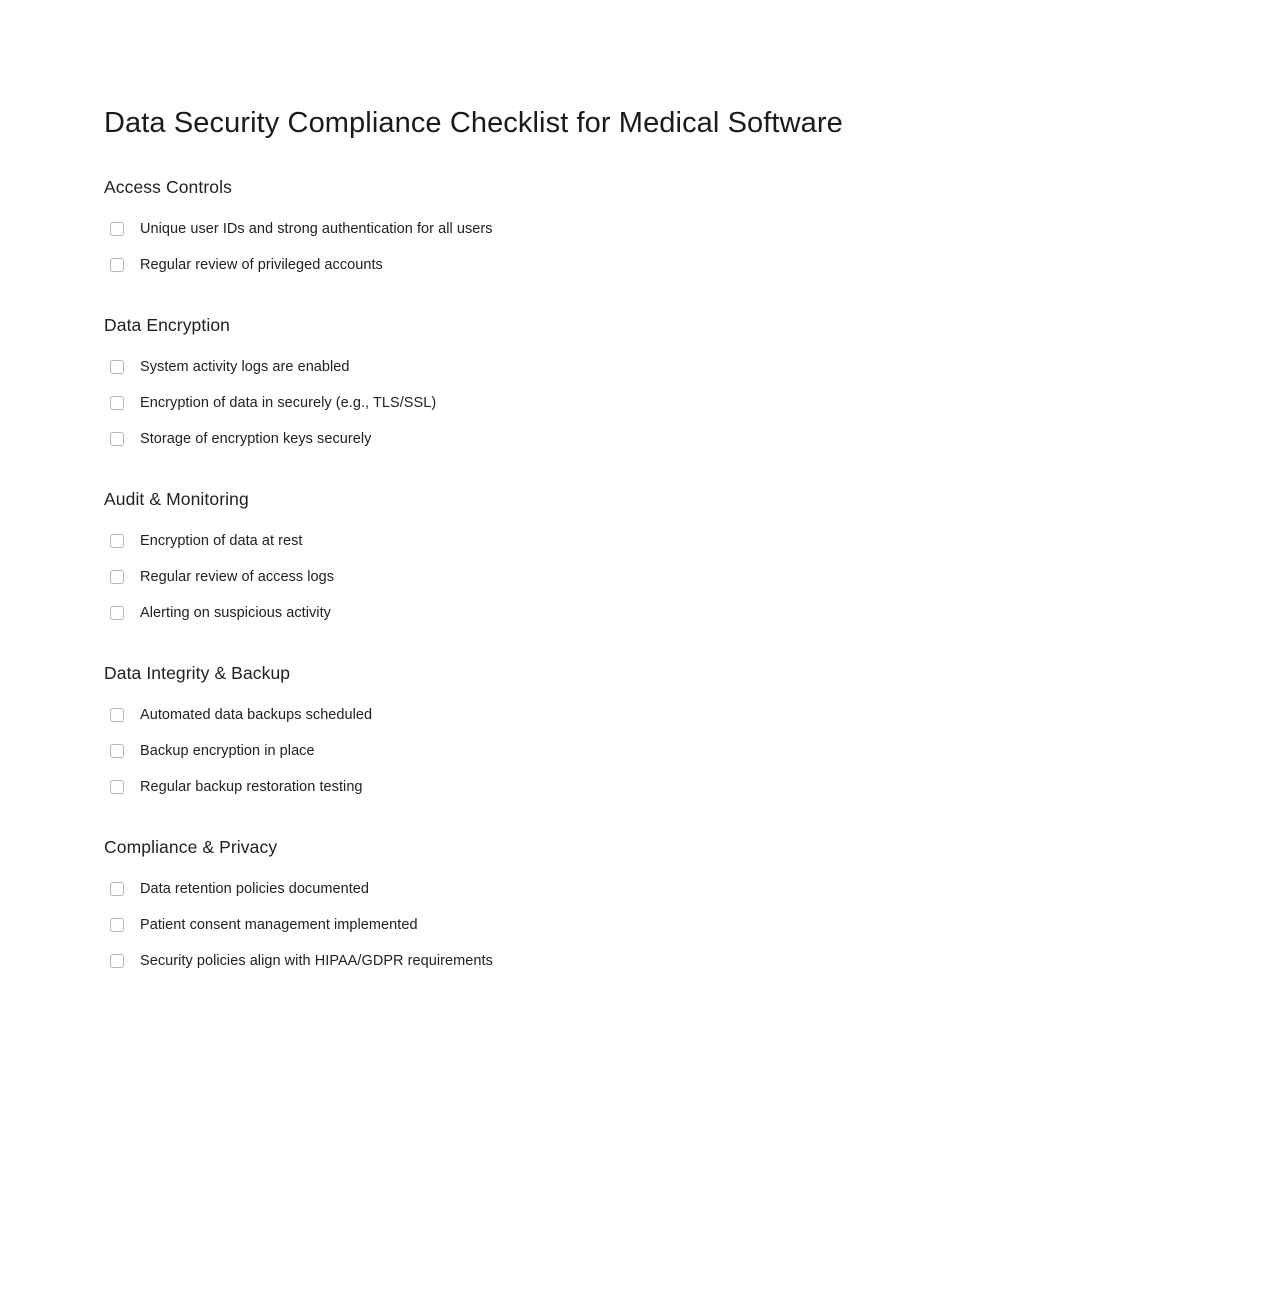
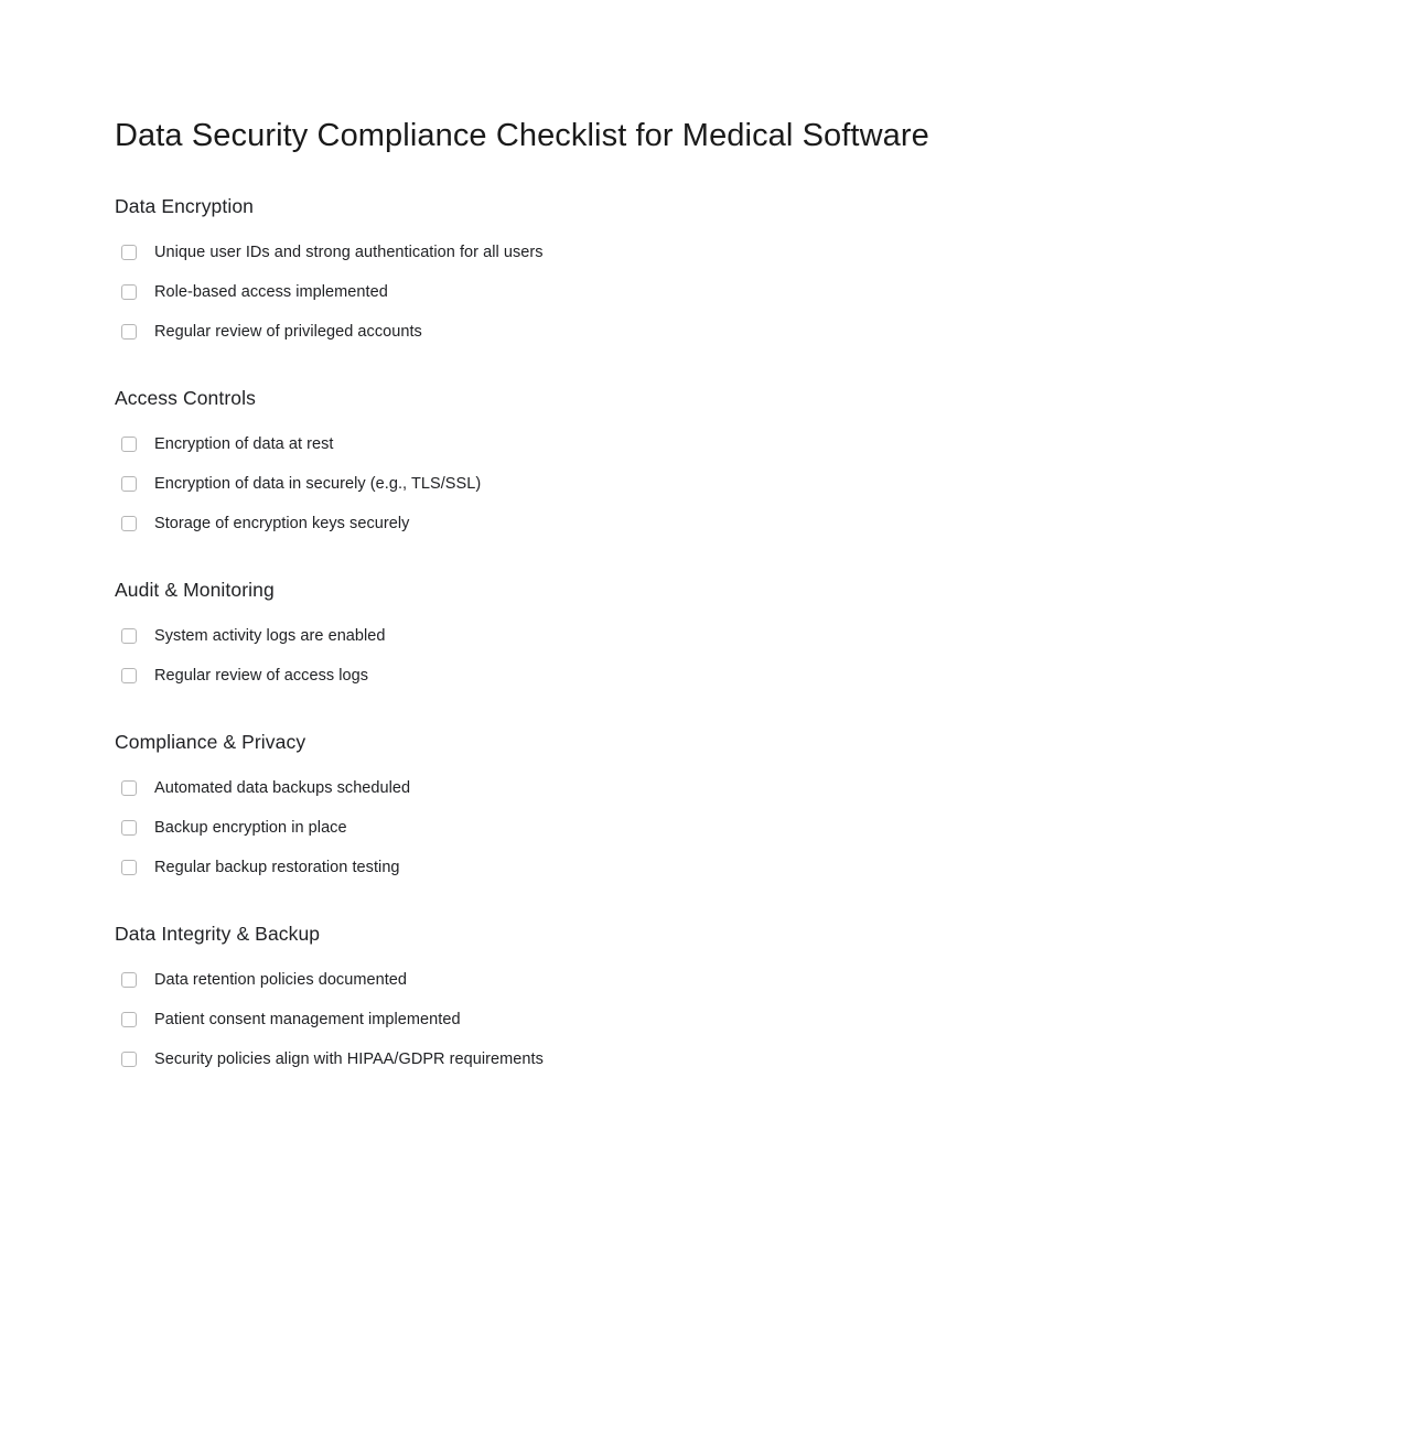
  Data Security Compliance Checklist for Medical Software
- Access Controls
+ Data Encryption
  Unique user IDs and strong authentication for all users
+ Role-based access implemented
  Regular review of privileged accounts
- Data Encryption
+ Access Controls
- System activity logs are enabled
+ Encryption of data at rest
  Encryption of data in securely (e.g., TLS/SSL)
  Storage of encryption keys securely
  Audit & Monitoring
- Encryption of data at rest
+ System activity logs are enabled
  Regular review of access logs
- Alerting on suspicious activity
- Data Integrity & Backup
+ Compliance & Privacy
  Automated data backups scheduled
  Backup encryption in place
  Regular backup restoration testing
- Compliance & Privacy
+ Data Integrity & Backup
  Data retention policies documented
  Patient consent management implemented
  Security policies align with HIPAA/GDPR requirements
